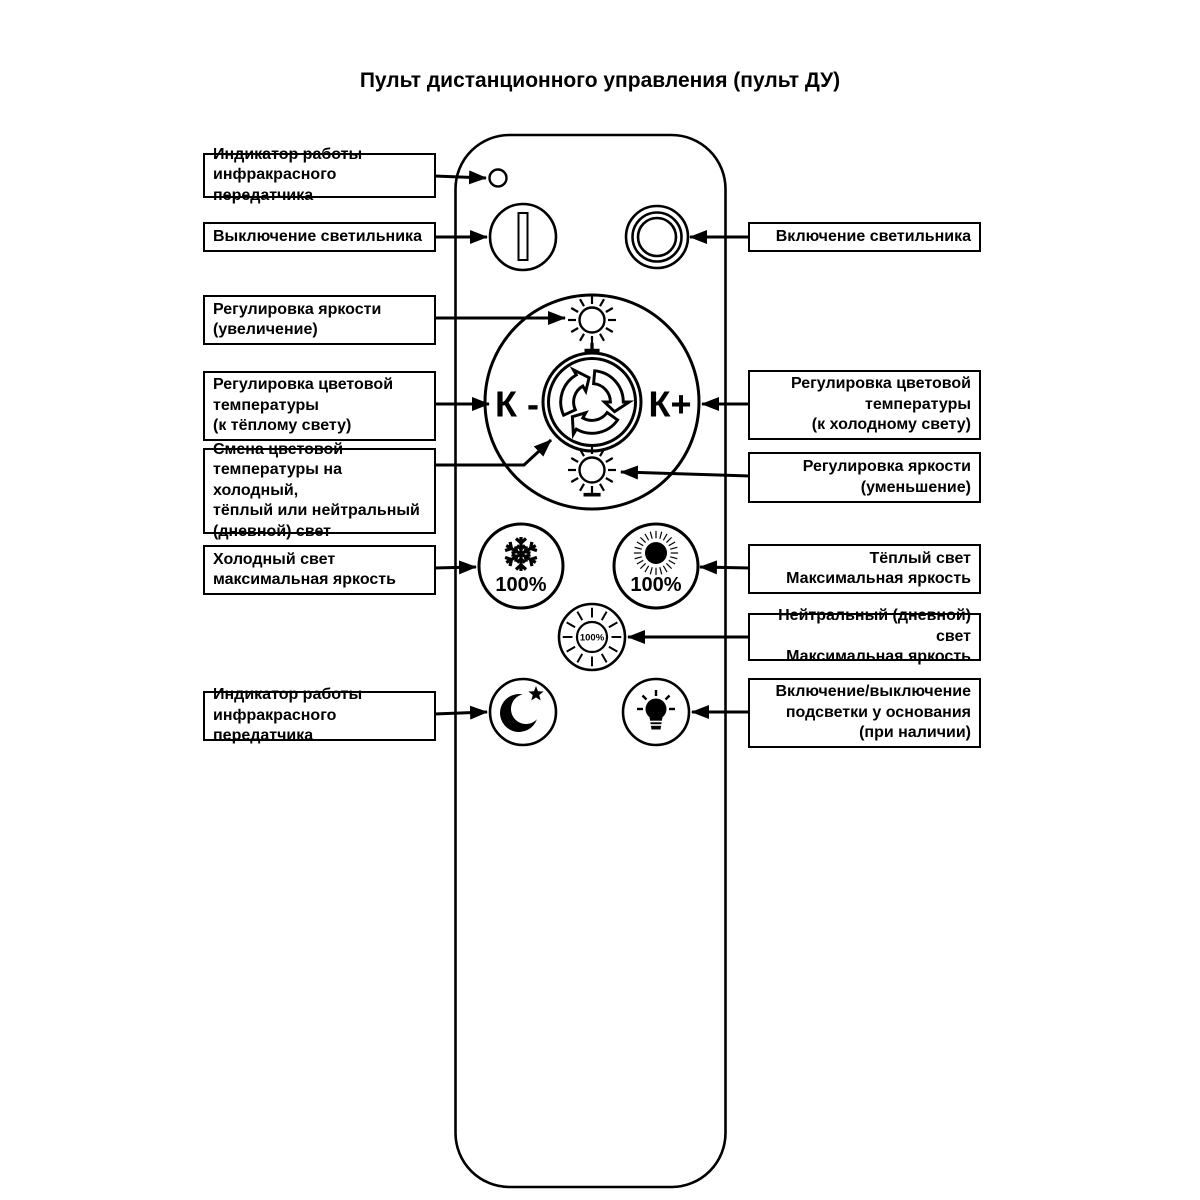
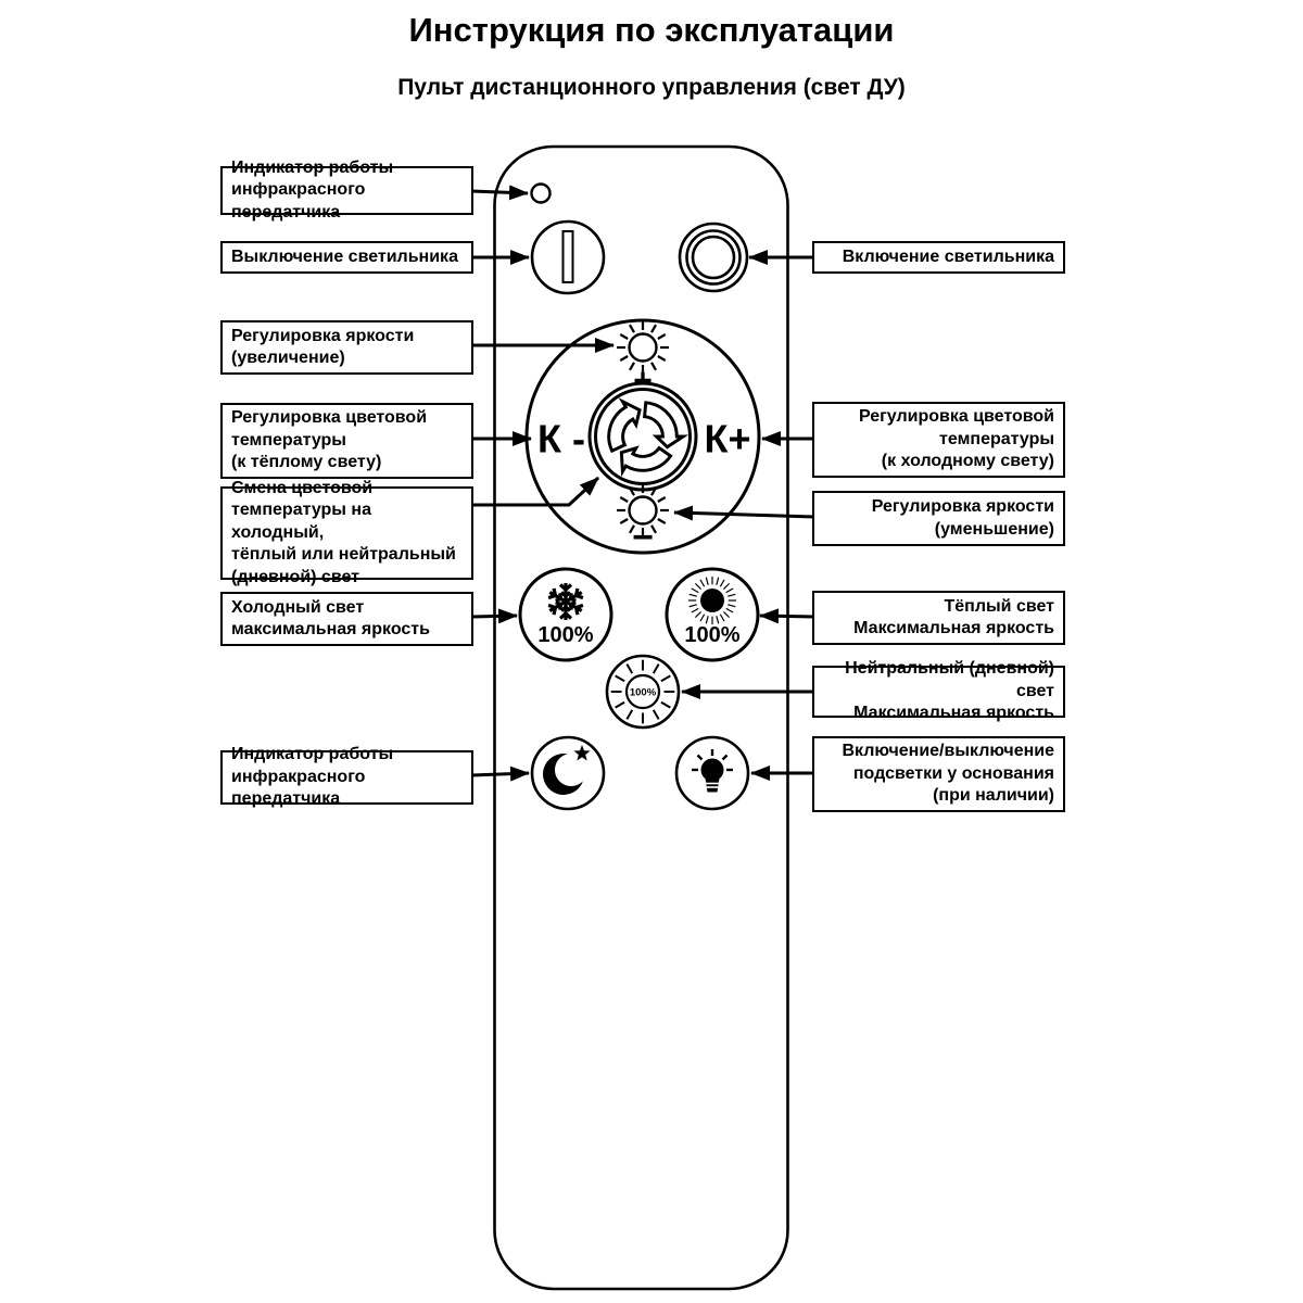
+ Инструкция по эксплуатации
- Пульт дистанционного управления (пульт ДУ)
+ Пульт дистанционного управления (свет ДУ)
  +
  К -
  К+
  −
  100%
  100%
  100%
  Индикатор работы
  инфракрасного передатчика
  Выключение светильника
  Регулировка яркости
  (увеличение)
  Регулировка цветовой
  температуры
  (к тёплому свету)
  Смена цветовой
  температуры на холодный,
  тёплый или нейтральный
  (дневной) свет
  Холодный свет
  максимальная яркость
  Индикатор работы
  инфракрасного передатчика
  Включение светильника
  Регулировка цветовой
  температуры
  (к холодному свету)
  Регулировка яркости
  (уменьшение)
  Тёплый свет
  Максимальная яркость
  Нейтральный (дневной) свет
  Максимальная яркость
  Включение/выключение
  подсветки у основания
  (при наличии)
